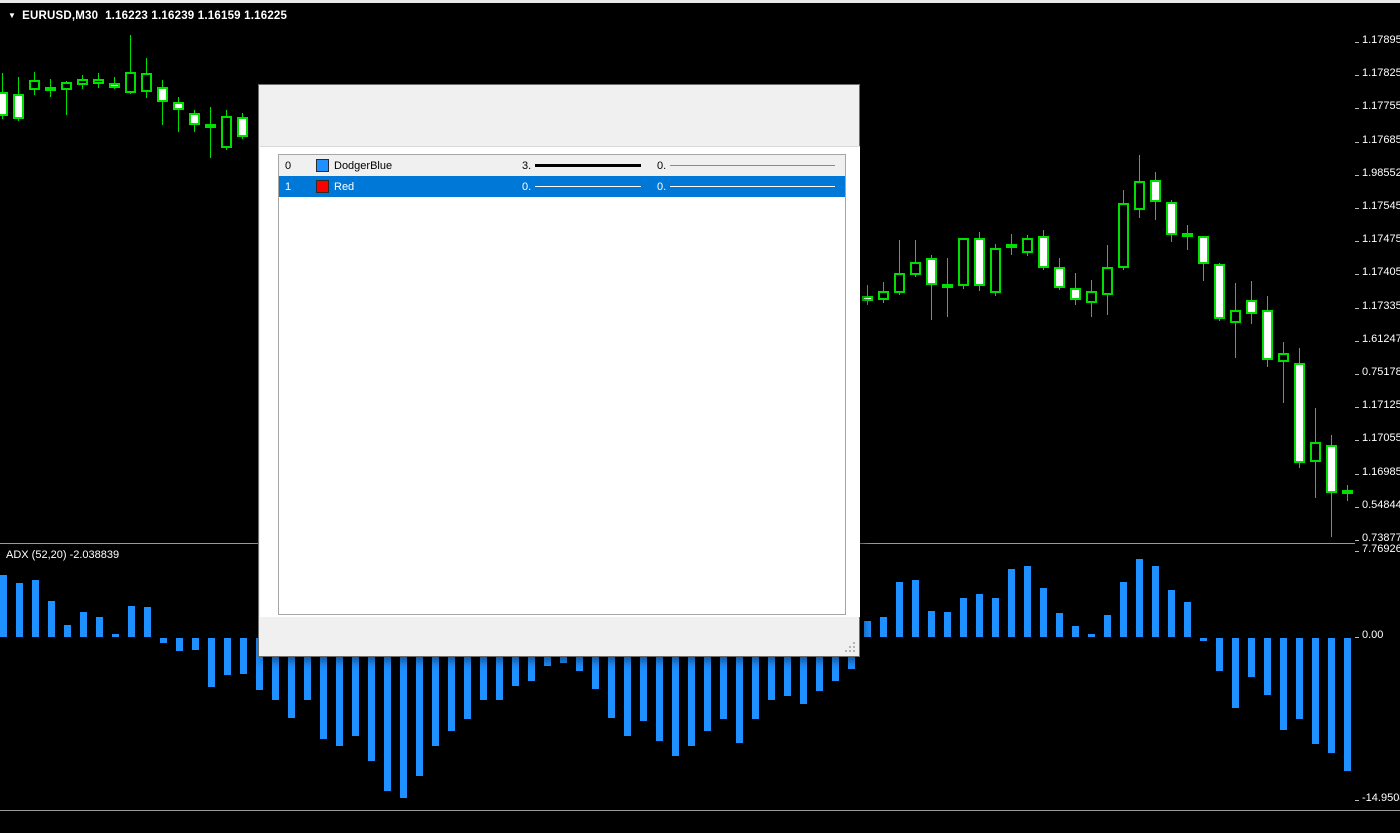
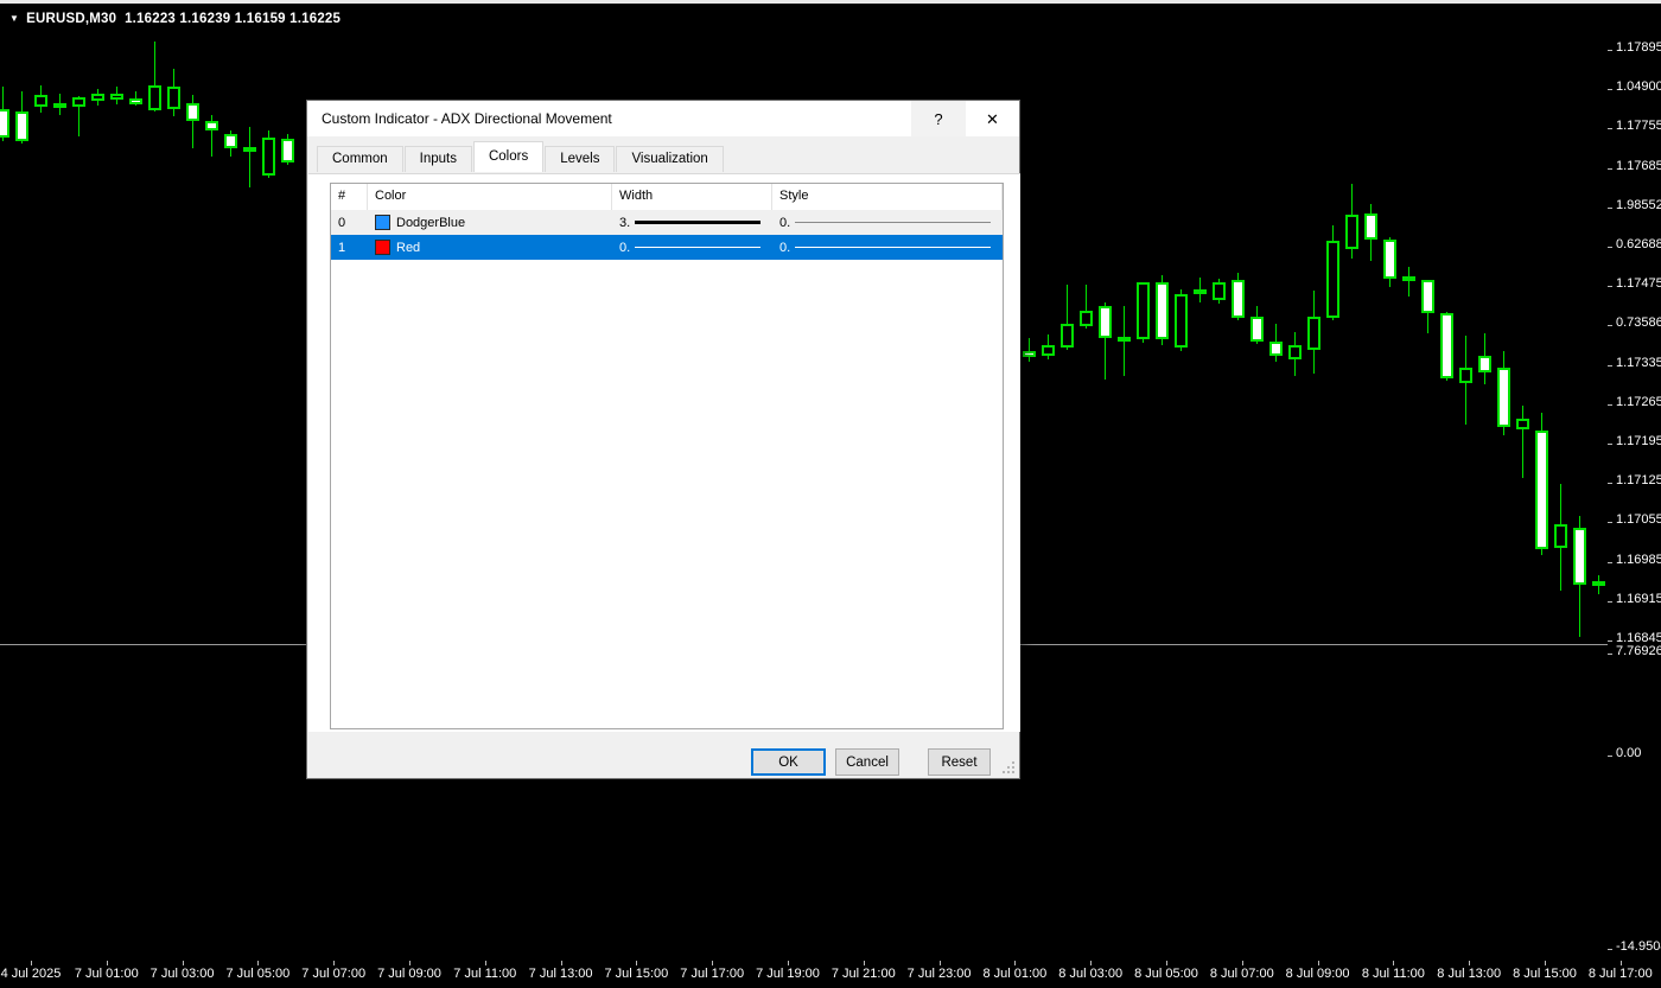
  ▼ EURUSD,M30 1.16223 1.16239 1.16159 1.16225
- ADX (52,20) -2.038839
  1.17895
- 1.17825
+ 1.04900
  1.17755
  1.17685
  1.98552
- 1.17545
+ 0.62688
  1.17475
- 1.17405
+ 0.73586
  1.17335
- 1.61247
+ 1.17265
- 0.75178
+ 1.17195
  1.17125
  1.17055
  1.16985
- 0.54844
+ 1.16915
- 0.73877
+ 1.16845
  7.76926
  0.00
  -14.950
+ 4 Jul 2025
+ 7 Jul 01:00
+ 7 Jul 03:00
+ 7 Jul 05:00
+ 7 Jul 07:00
+ 7 Jul 09:00
+ 7 Jul 11:00
+ 7 Jul 13:00
+ 7 Jul 15:00
+ 7 Jul 17:00
+ 7 Jul 19:00
+ 7 Jul 21:00
+ 7 Jul 23:00
+ 8 Jul 01:00
+ 8 Jul 03:00
+ 8 Jul 05:00
+ 8 Jul 07:00
+ 8 Jul 09:00
+ 8 Jul 11:00
+ 8 Jul 13:00
+ 8 Jul 15:00
+ 8 Jul 17:00
+ Custom Indicator - ADX Directional Movement
+ ?
+ ✕
+ Common Inputs Colors Levels Visualization
+ #
+ Color
+ Width
+ Style
  0
  DodgerBlue
  3.
  0.
  1
  Red
  0.
  0.
+ OK
+ Cancel
+ Reset
